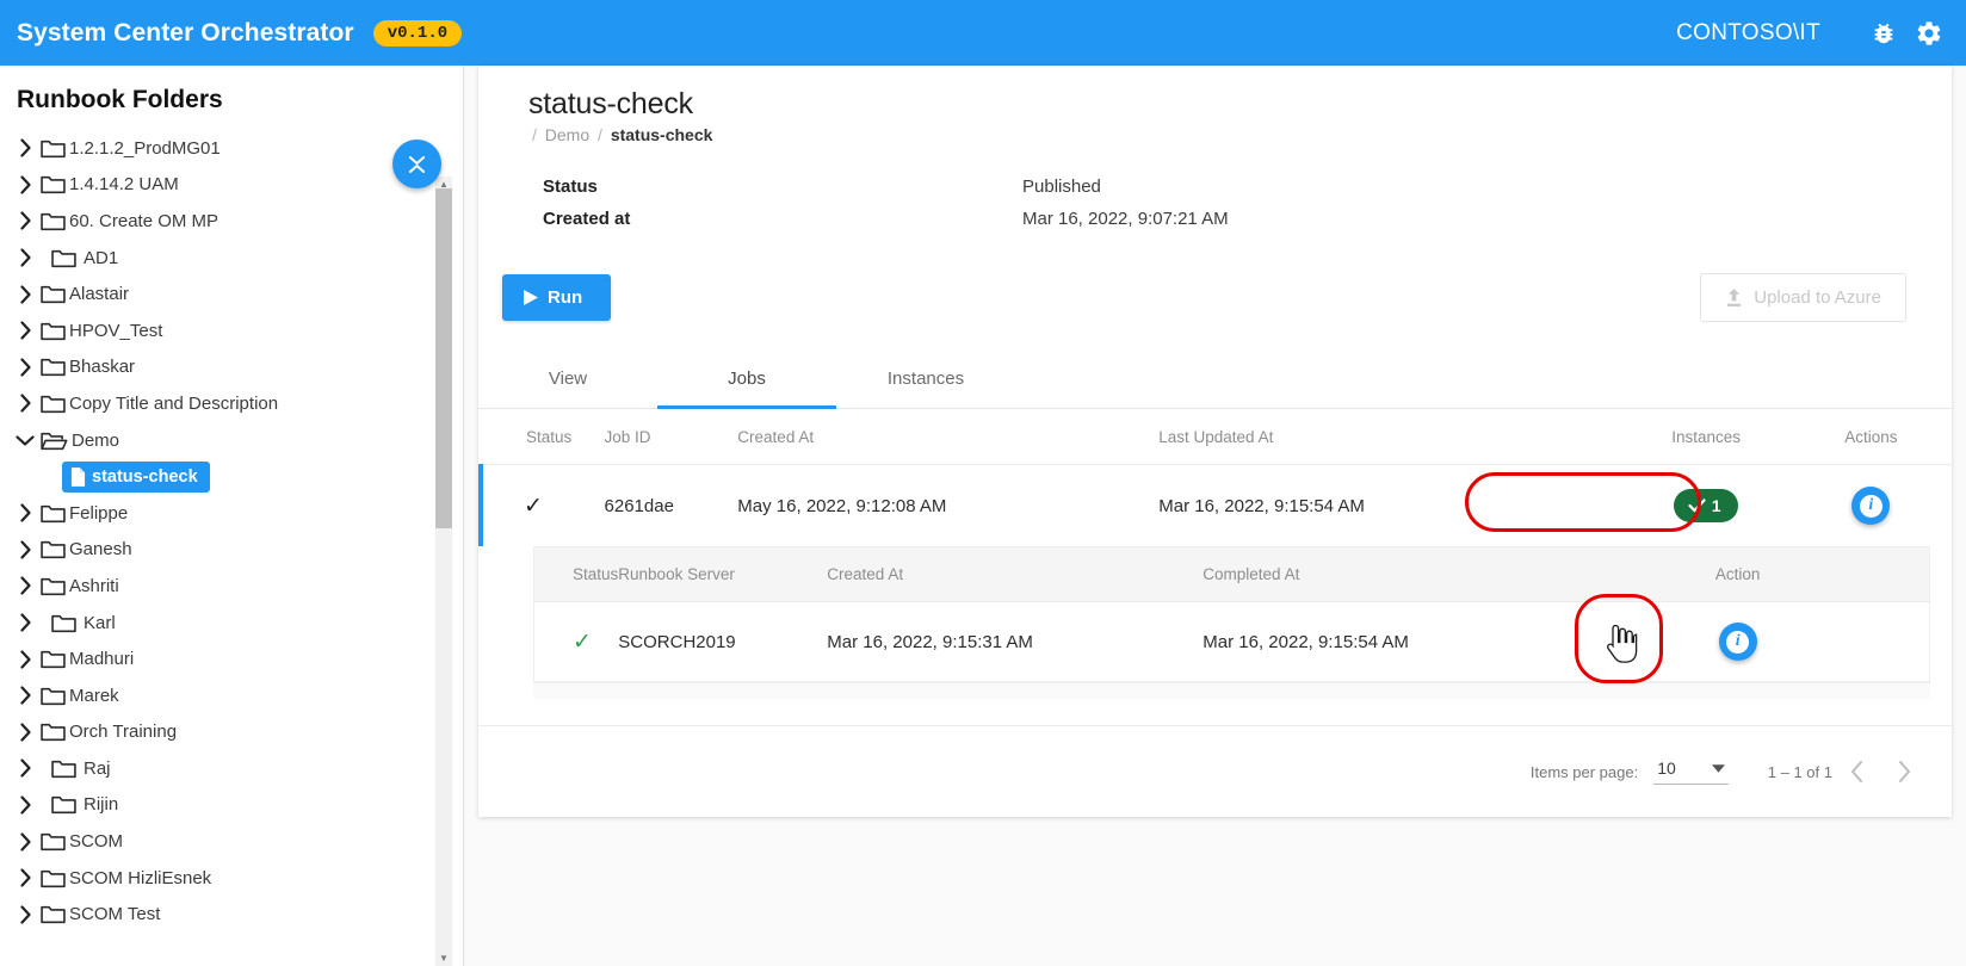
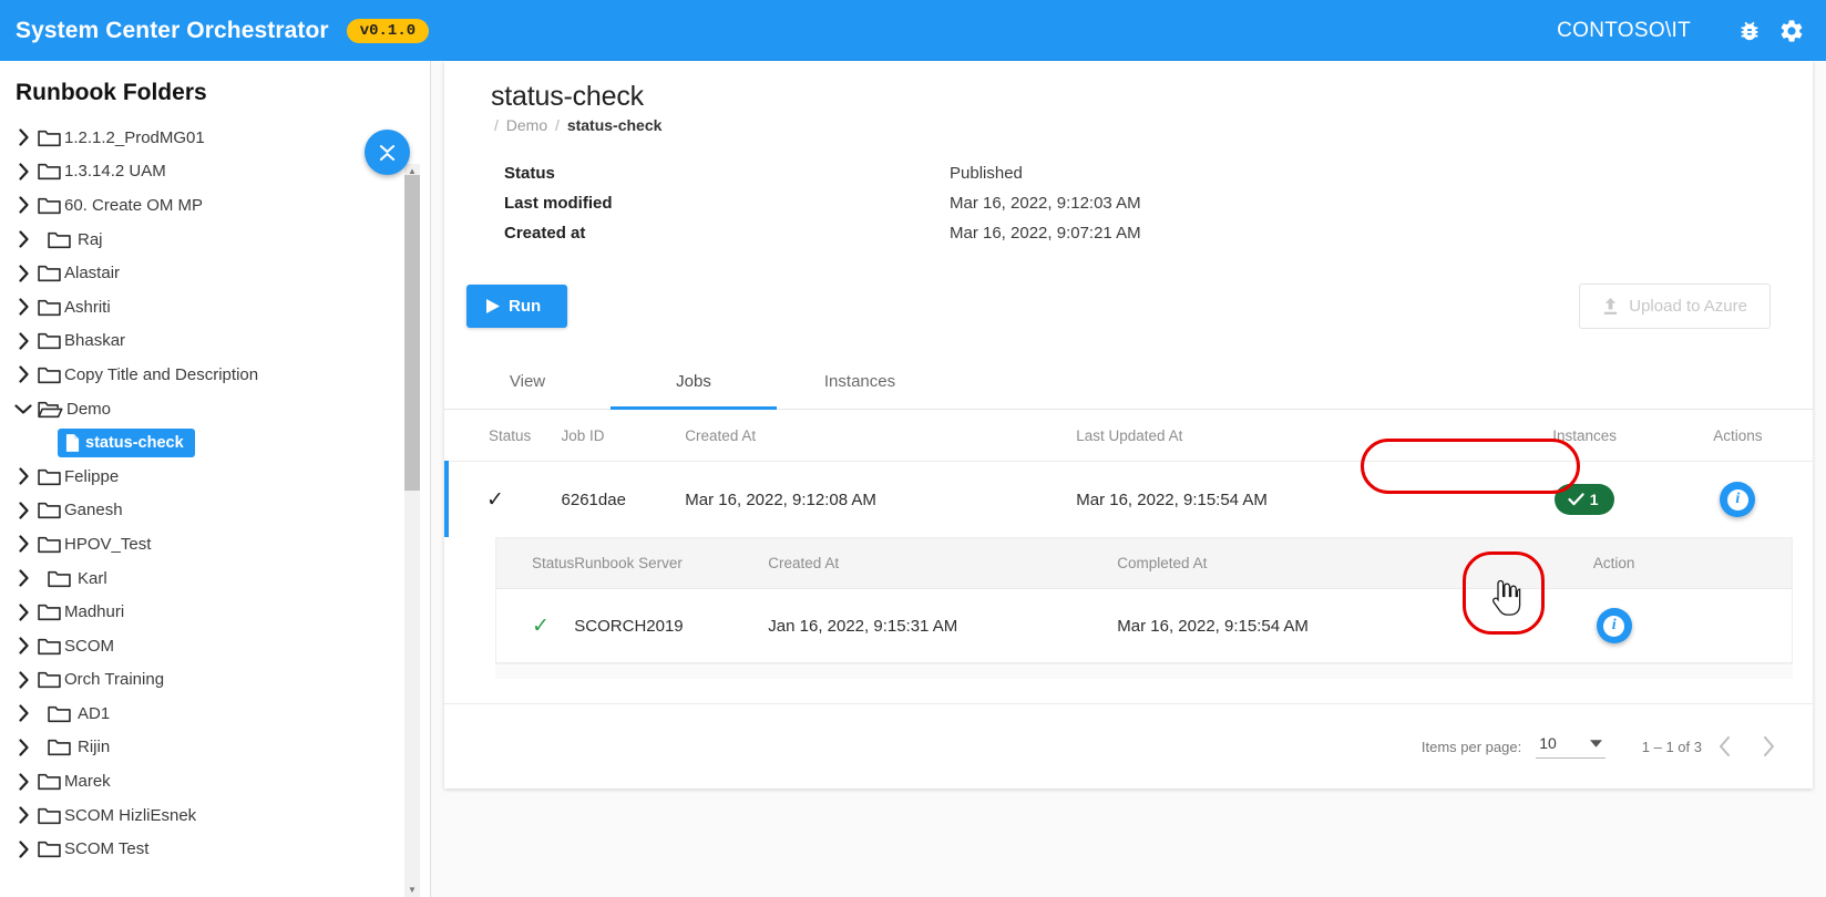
  System Center Orchestrator
  v0.1.0
  CONTOSO\IT
  Runbook Folders
  1.2.1.2_ProdMG01
- 1.4.14.2 UAM
+ 1.3.14.2 UAM
  60. Create OM MP
- AD1
+ Raj
  Alastair
- HPOV_Test
+ Ashriti
  Bhaskar
  Copy Title and Description
  Demo
  status-check
  Felippe
  Ganesh
- Ashriti
+ HPOV_Test
  Karl
  Madhuri
- Marek
+ SCOM
  Orch Training
- Raj
+ AD1
  Rijin
- SCOM
+ Marek
  SCOM HizliEsnek
  SCOM Test
  ▲
  ▼
  status-check
  / Demo / status-check
  Status
  Published
+ Last modified
+ Mar 16, 2022, 9:12:03 AM
  Created at
  Mar 16, 2022, 9:07:21 AM
  Run
  Upload to Azure
  View
  Jobs
  Instances
  Status	Job ID	Created At	Last Updated At	Instances	Actions
- ✓	6261dae	May 16, 2022, 9:12:08 AM	Mar 16, 2022, 9:15:54 AM	1	i
+ ✓	6261dae	Mar 16, 2022, 9:12:08 AM	Mar 16, 2022, 9:15:54 AM	1	i
  Status	Runbook Server	Created At	Completed At	Action
- ✓	SCORCH2019	Mar 16, 2022, 9:15:31 AM	Mar 16, 2022, 9:15:54 AM	i
+ ✓	SCORCH2019	Jan 16, 2022, 9:15:31 AM	Mar 16, 2022, 9:15:54 AM	i
  Items per page:
  10
- 1 – 1 of 1
+ 1 – 1 of 3
